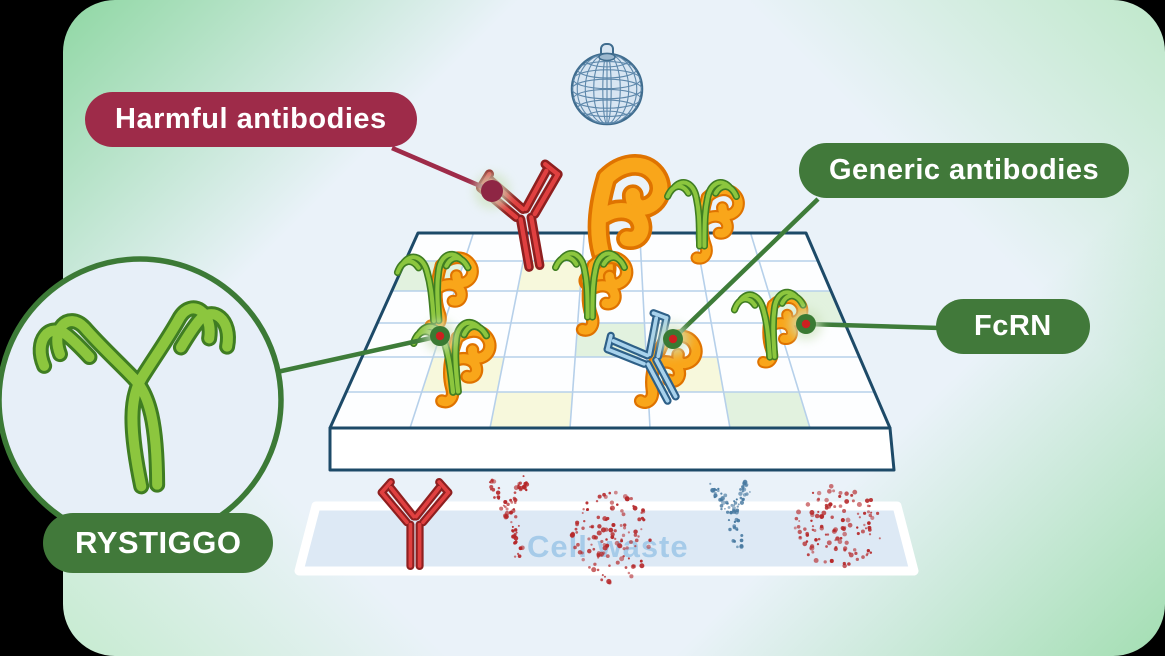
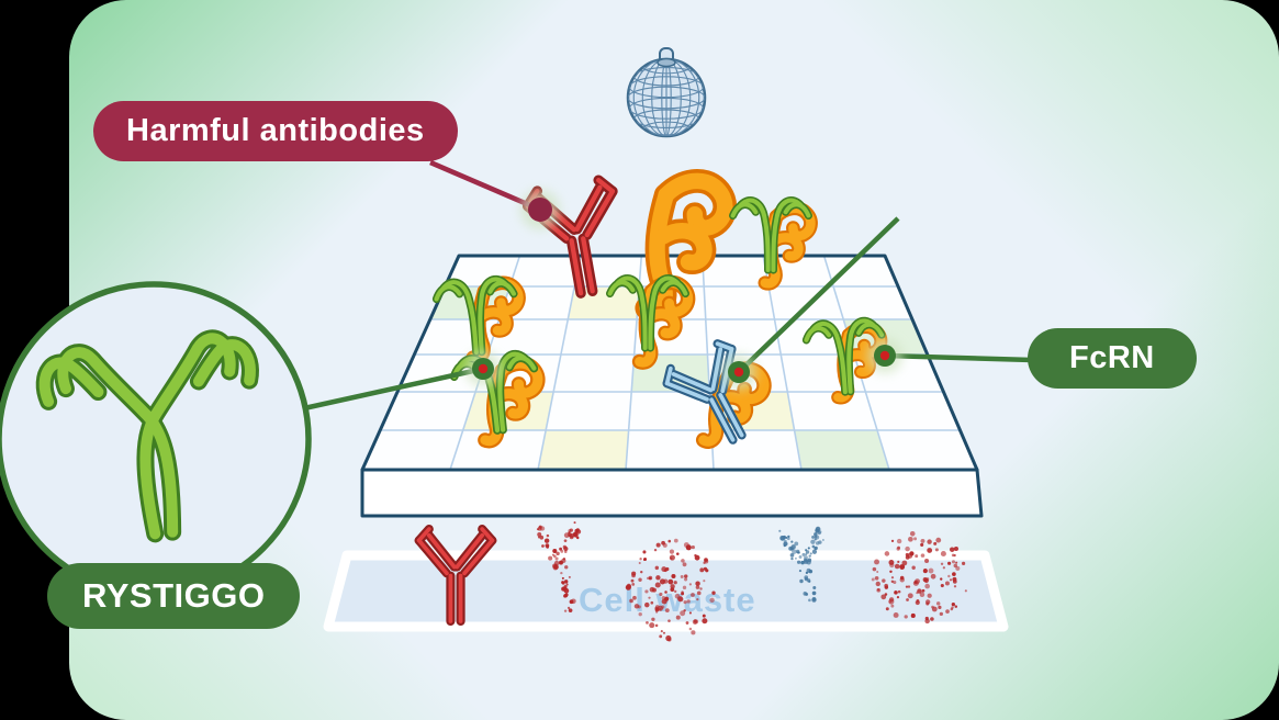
  Cell waste
  Harmful antibodies
- Generic antibodies
  FcRN
  RYSTIGGO
